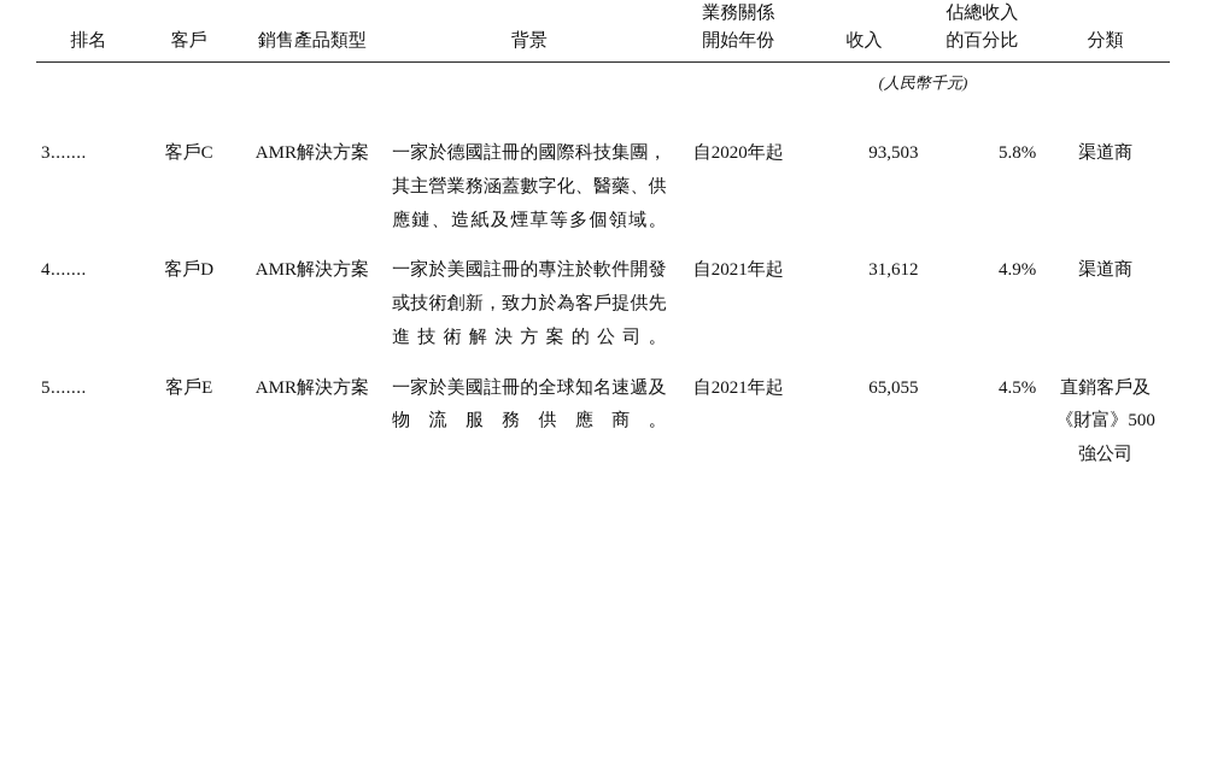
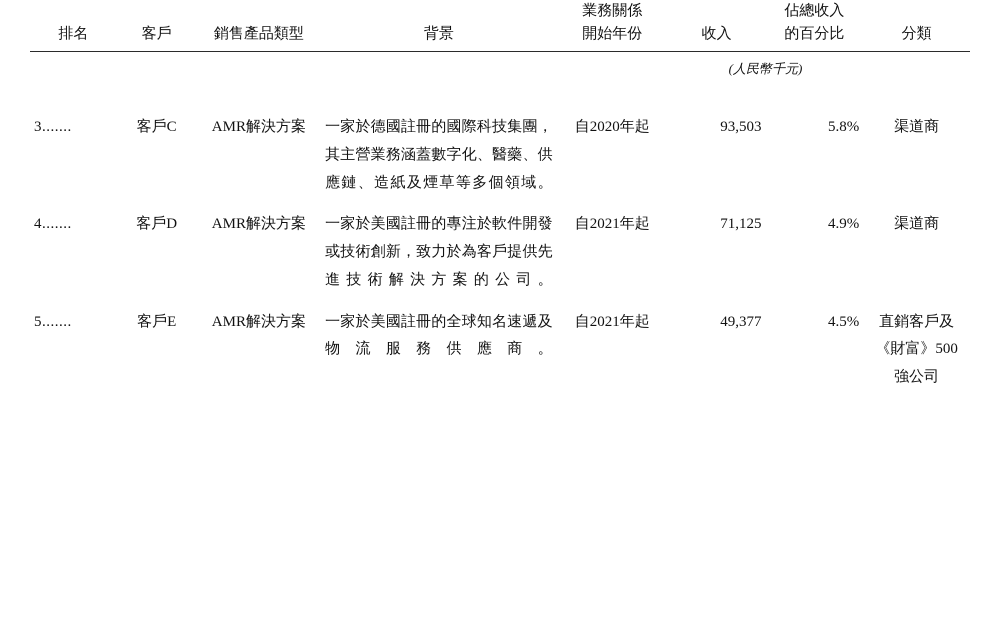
  排名	客戶	銷售產品類型	背景	業務關係 開始年份	收入	佔總收入 的百分比	分類
  					(人民幣千元)
  3.......	客戶C	AMR解決方案	一家於德國註冊的國際科技集團，其主營業務涵蓋數字化、醫藥、供應鏈、造紙及煙草等多個領域。	自2020年起	93,503	5.8%	渠道商
- 4.......	客戶D	AMR解決方案	一家於美國註冊的專注於軟件開發或技術創新，致力於為客戶提供先進技術解決方案的公司。	自2021年起	31,612	4.9%	渠道商
+ 4.......	客戶D	AMR解決方案	一家於美國註冊的專注於軟件開發或技術創新，致力於為客戶提供先進技術解決方案的公司。	自2021年起	71,125	4.9%	渠道商
- 5.......	客戶E	AMR解決方案	一家於美國註冊的全球知名速遞及物流服務供應商。	自2021年起	65,055	4.5%	直銷客戶及 《財富》500 強公司
+ 5.......	客戶E	AMR解決方案	一家於美國註冊的全球知名速遞及物流服務供應商。	自2021年起	49,377	4.5%	直銷客戶及 《財富》500 強公司
